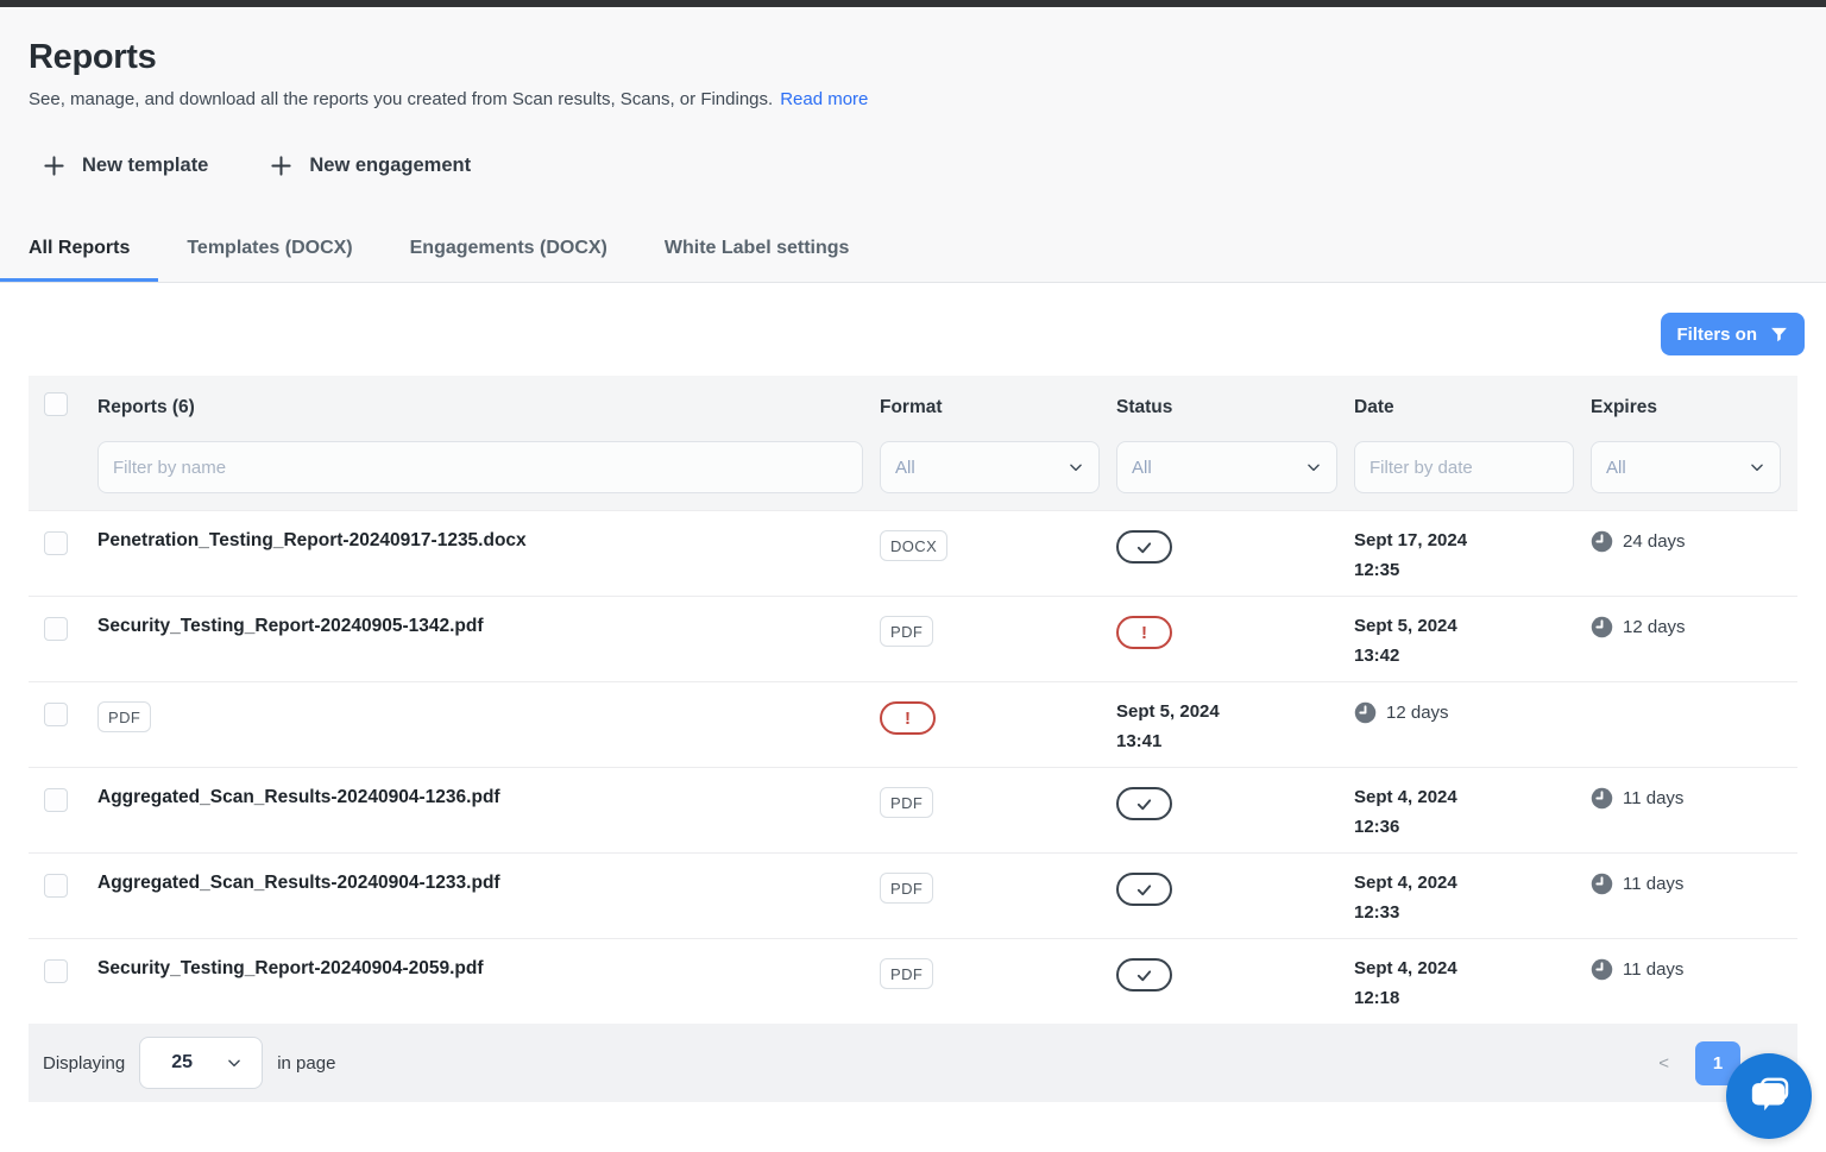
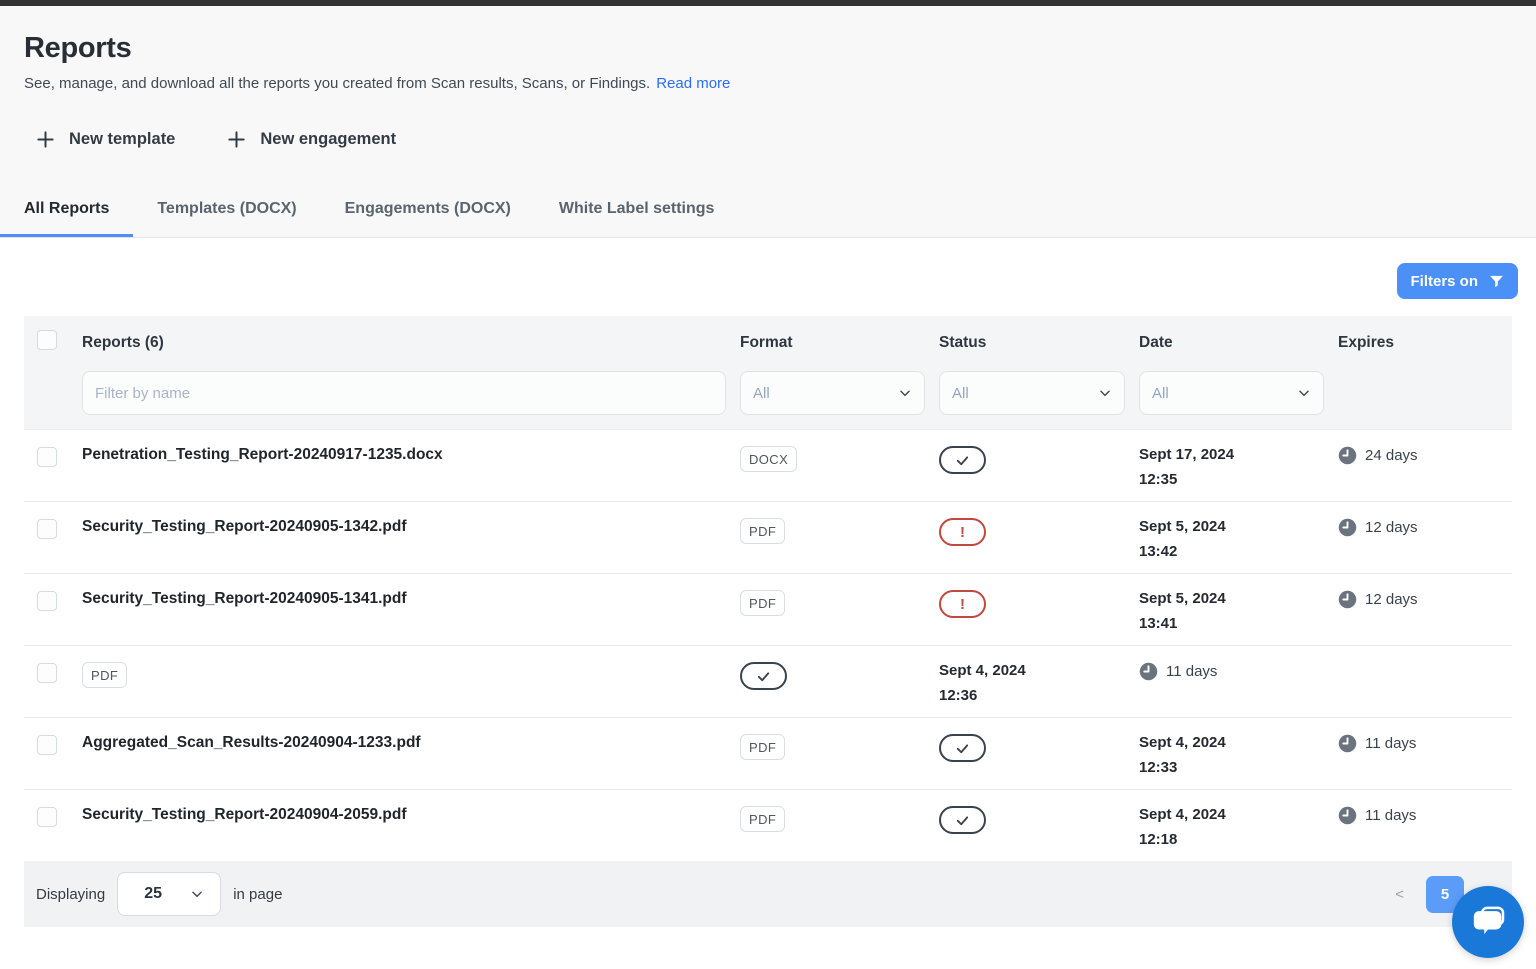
  Reports
  See, manage, and download all the reports you created from Scan results, Scans, or Findings. Read more
  New template
  New engagement
  All Reports
  Templates (DOCX)
  Engagements (DOCX)
  White Label settings
  Filters on
  Reports (6)
  Format
  Status
  Date
  Expires
  Filter by name
  All
  All
- Filter by date
  All
  Penetration_Testing_Report-20240917-1235.docx
  DOCX
  Sept 17, 2024
  12:35
  24 days
  Security_Testing_Report-20240905-1342.pdf
  PDF
  !
  Sept 5, 2024
  13:42
  12 days
+ Security_Testing_Report-20240905-1341.pdf
  PDF
  !
  Sept 5, 2024
  13:41
  12 days
- Aggregated_Scan_Results-20240904-1236.pdf
  PDF
  Sept 4, 2024
  12:36
  11 days
  Aggregated_Scan_Results-20240904-1233.pdf
  PDF
  Sept 4, 2024
  12:33
  11 days
  Security_Testing_Report-20240904-2059.pdf
  PDF
  Sept 4, 2024
  12:18
  11 days
  Displaying
  25
  in page
  <
- 1
+ 5
